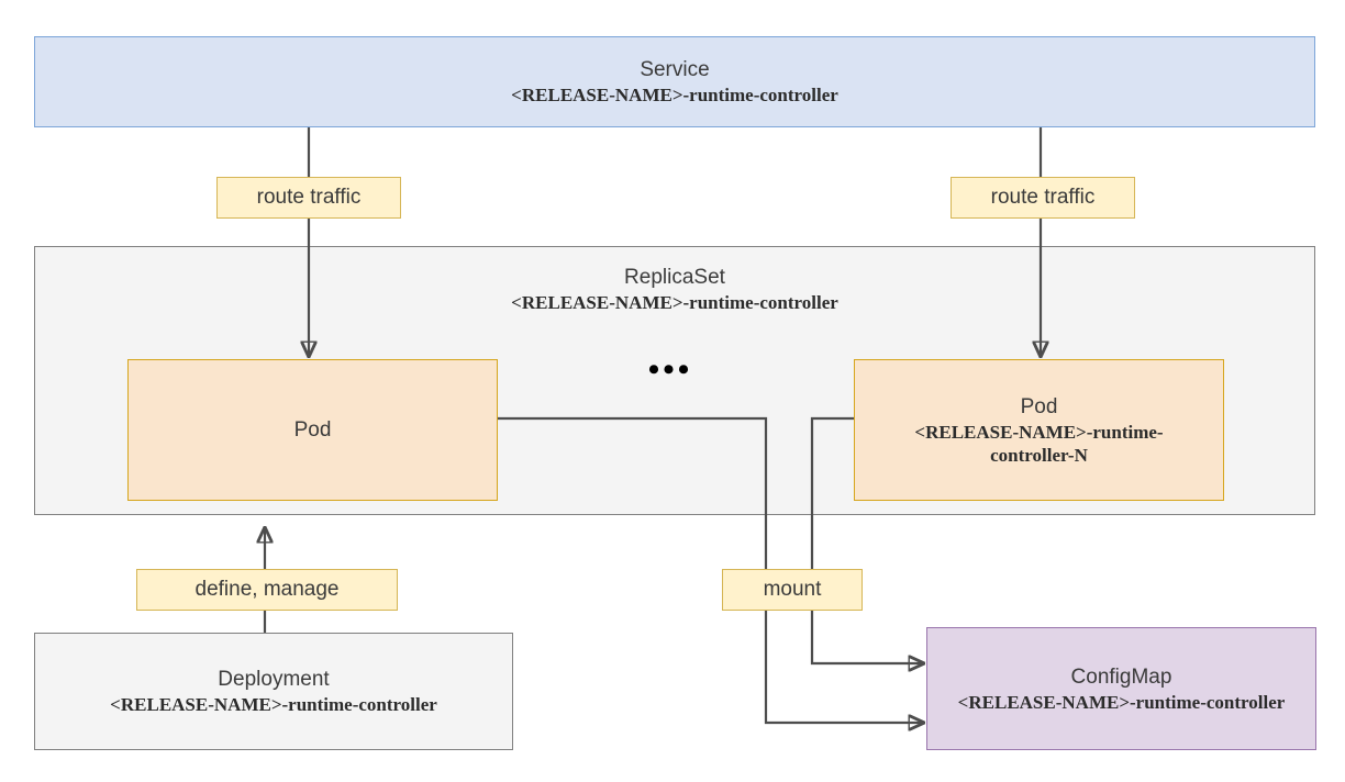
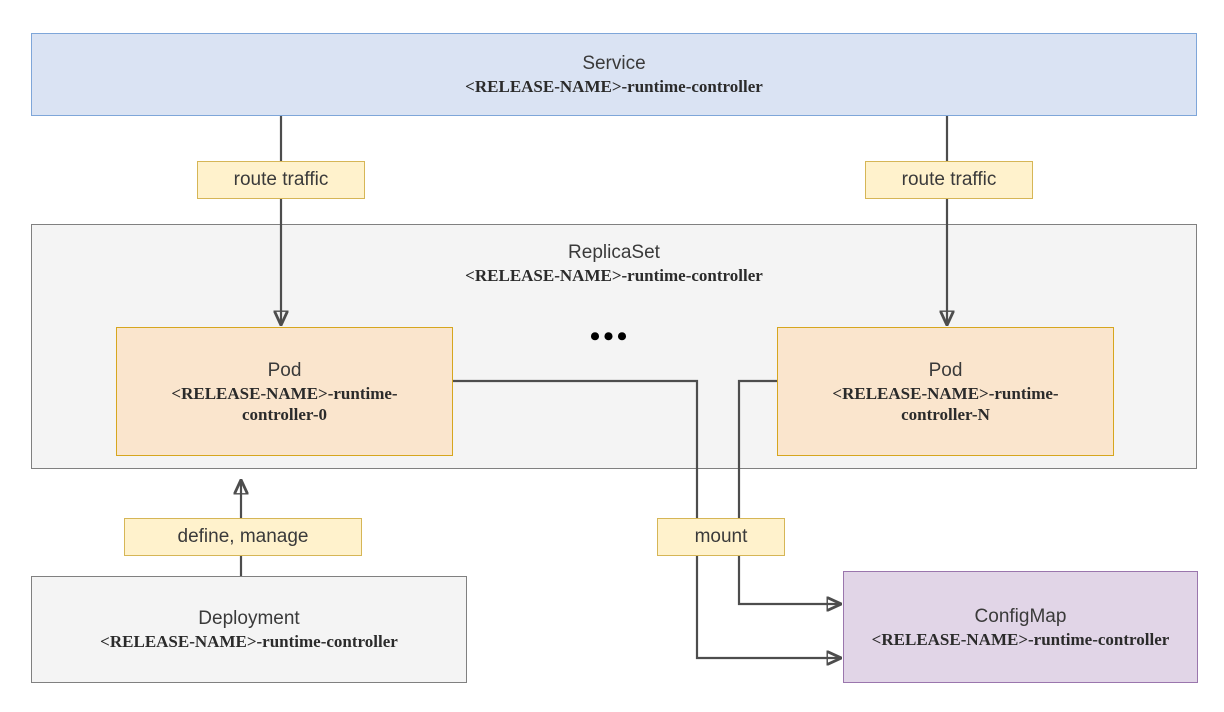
  ReplicaSet
  <RELEASE-NAME>-runtime-controller
  Service
  <RELEASE-NAME>-runtime-controller
  Pod
+ <RELEASE-NAME>-runtime-controller-0
  Pod
  <RELEASE-NAME>-runtime-controller-N
  •••
  Deployment
  <RELEASE-NAME>-runtime-controller
  ConfigMap
  <RELEASE-NAME>-runtime-controller
  route traffic
  route traffic
  define, manage
  mount
